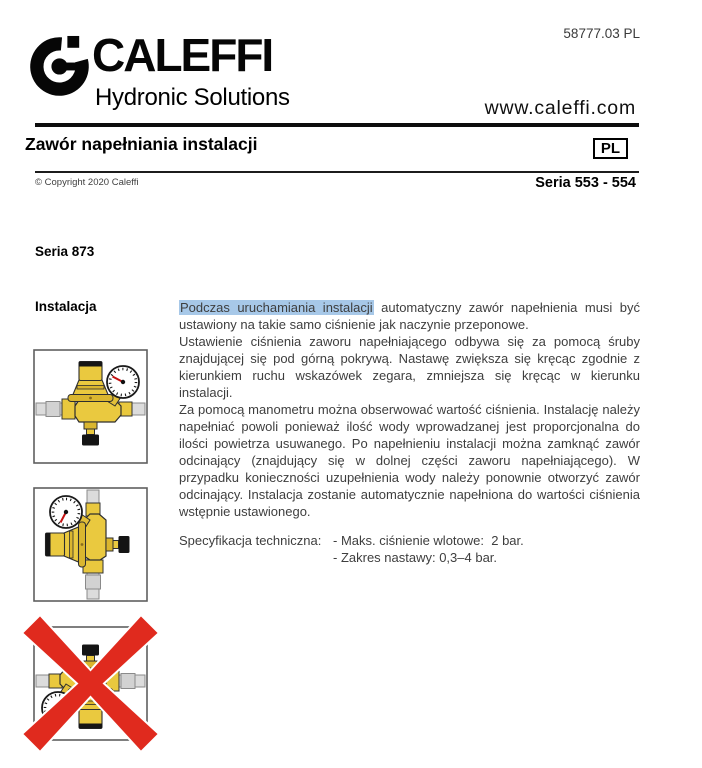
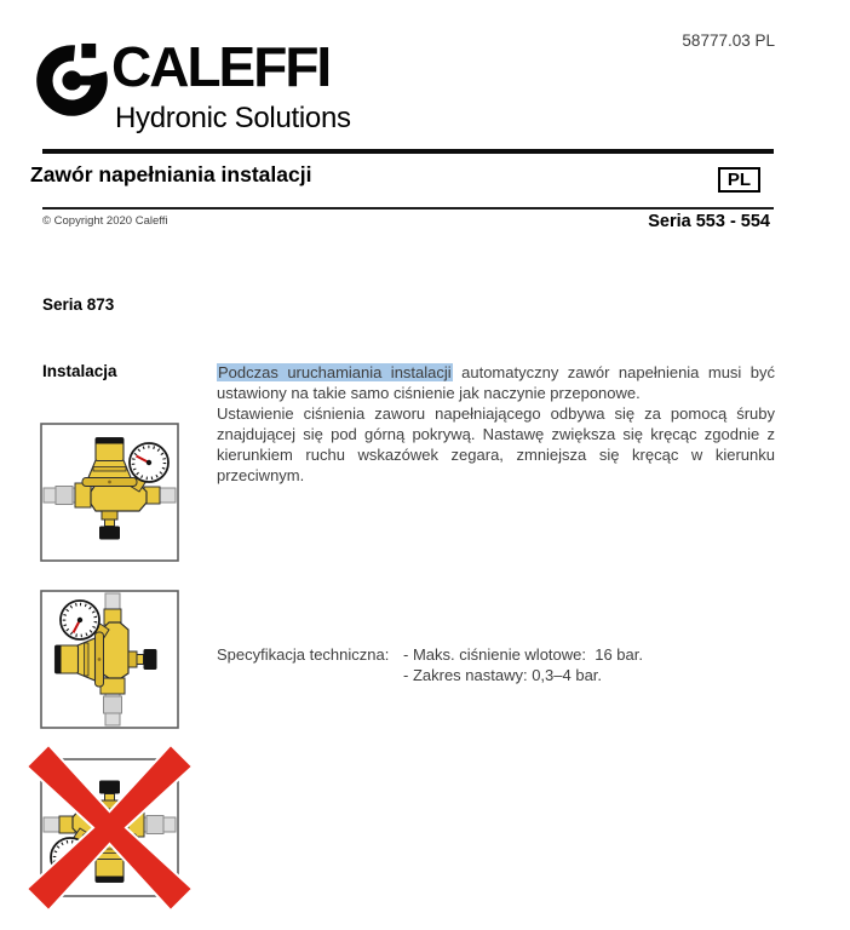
  58777.03 PL
  CALEFFI
  Hydronic Solutions
- www.caleffi.com
  Zawór napełniania instalacji
  PL
  © Copyright 2020 Caleffi
  Seria 553 - 554
  Seria 873
  Instalacja
  Podczas uruchamiania instalacji automatyczny zawór napełnienia musi być ustawiony na takie samo ciśnienie jak naczynie przeponowe.
- Ustawienie ciśnienia zaworu napełniającego odbywa się za pomocą śruby znajdującej się pod górną pokrywą. Nastawę zwiększa się kręcąc zgodnie z kierunkiem ruchu wskazówek zegara, zmniejsza się kręcąc w kierunku instalacji.
+ Ustawienie ciśnienia zaworu napełniającego odbywa się za pomocą śruby znajdującej się pod górną pokrywą. Nastawę zwiększa się kręcąc zgodnie z kierunkiem ruchu wskazówek zegara, zmniejsza się kręcąc w kierunku przeciwnym.
- Za pomocą manometru można obserwować wartość ciśnienia. Instalację należy napełniać powoli ponieważ ilość wody wprowadzanej jest proporcjonalna do ilości powietrza usuwanego. Po napełnieniu instalacji można zamknąć zawór odcinający (znajdujący się w dolnej części zaworu napełniającego). W przypadku konieczności uzupełnienia wody należy ponownie otworzyć zawór odcinający. Instalacja zostanie automatycznie napełniona do wartości ciśnienia wstępnie ustawionego.
  Specyfikacja techniczna:
- - Maks. ciśnienie wlotowe: 2 bar.
+ - Maks. ciśnienie wlotowe: 16 bar.
  - Zakres nastawy: 0,3–4 bar.
